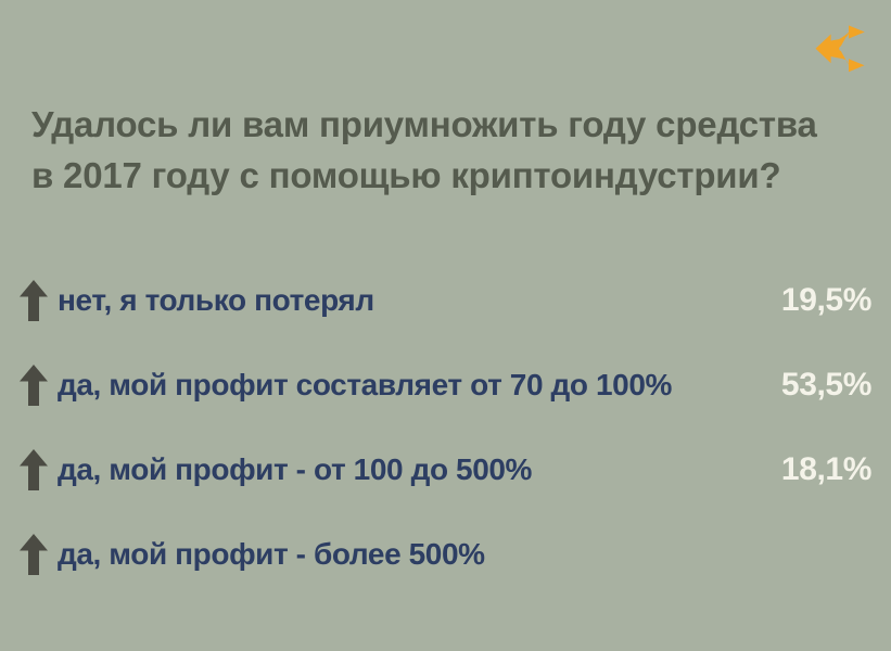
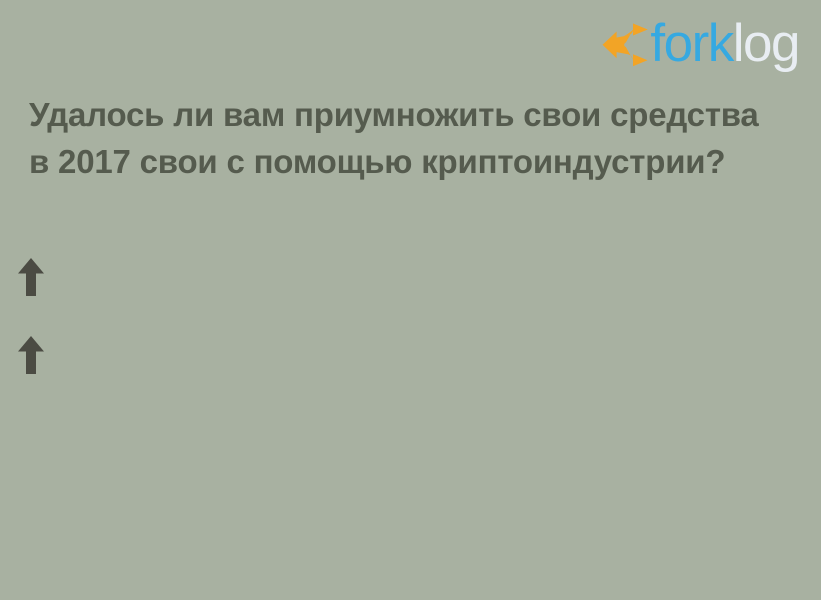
+ forklog
- Удалось ли вам приумножить году средства
+ Удалось ли вам приумножить свои средства
- в 2017 году с помощью криптоиндустрии?
+ в 2017 свои с помощью криптоиндустрии?
- нет, я только потерял
- 19,5%
- да, мой профит составляет от 70 до 100%
- 53,5%
- да, мой профит - от 100 до 500%
- 18,1%
- да, мой профит - более 500%
